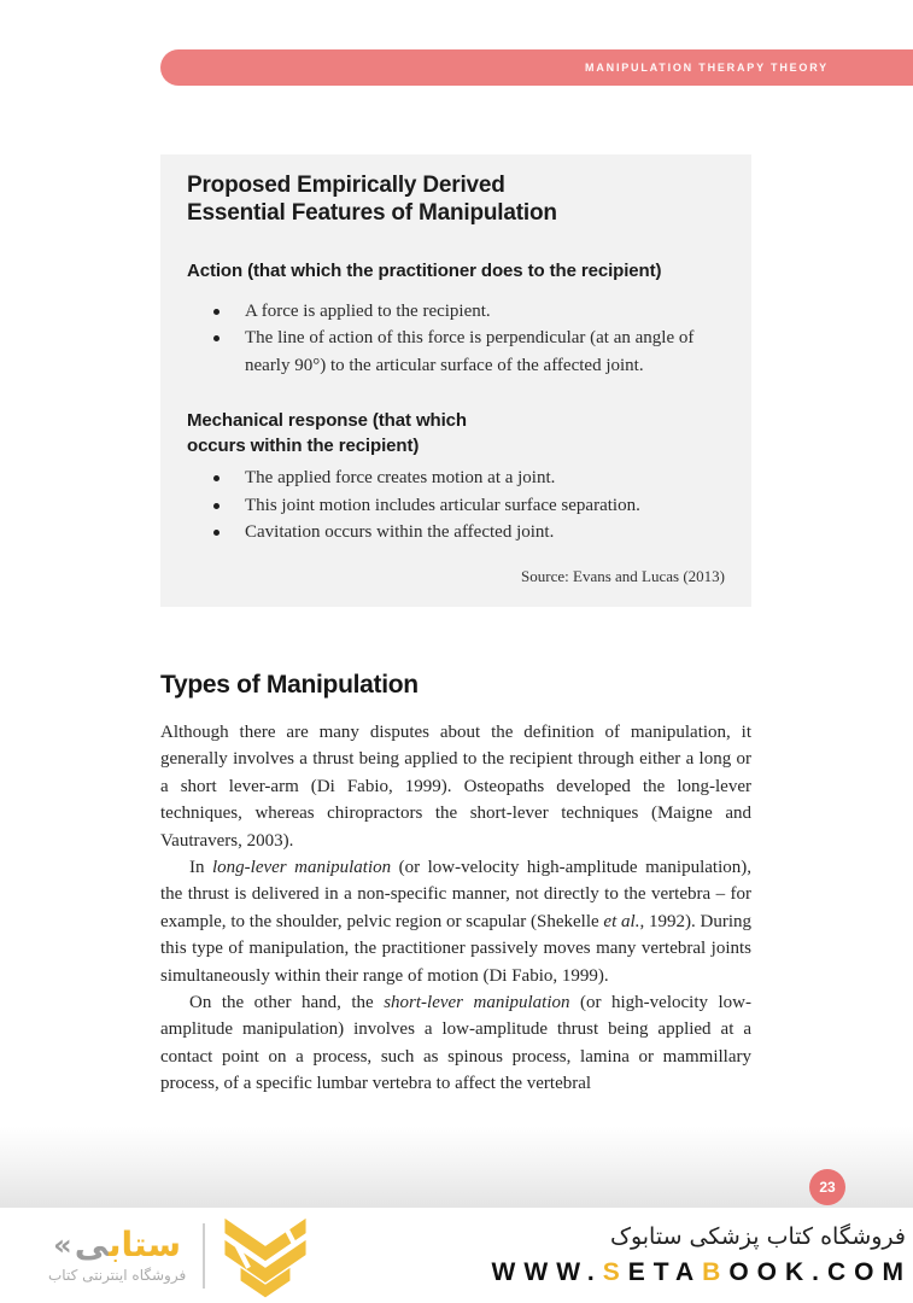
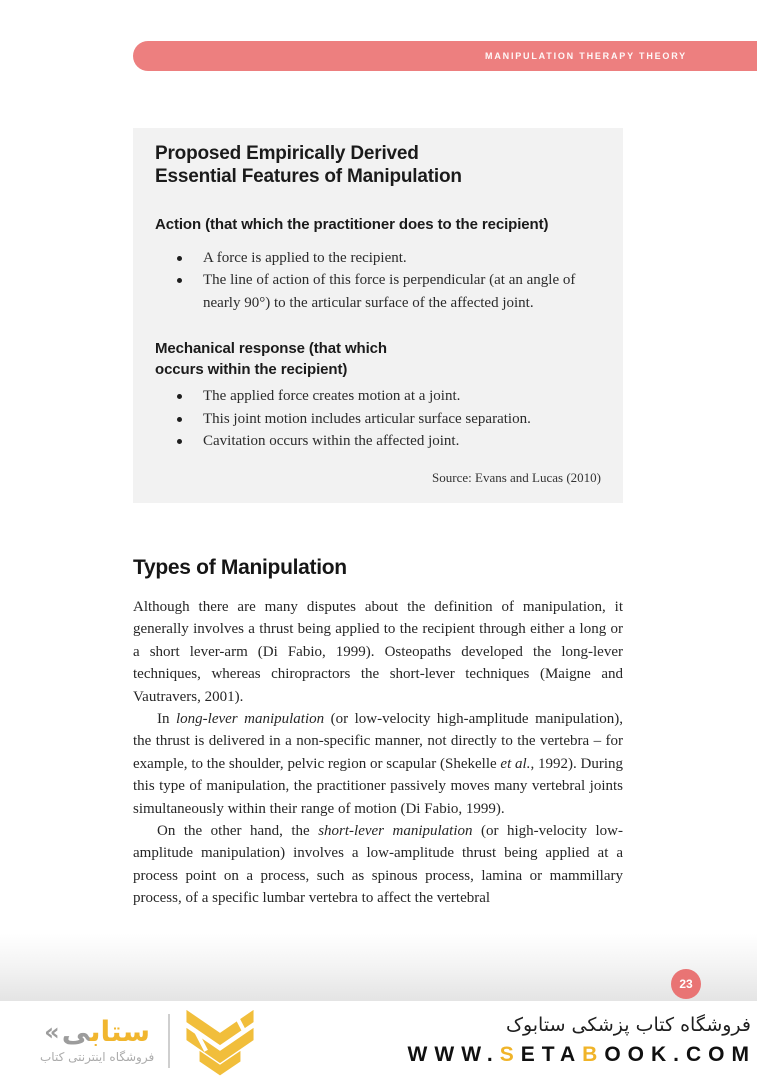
  MANIPULATION THERAPY THEORY
  Proposed Empirically Derived
  Essential Features of Manipulation
  Action (that which the practitioner does to the recipient)
  A force is applied to the recipient.
  The line of action of this force is perpendicular (at an angle of nearly 90°) to the articular surface of the affected joint.
  Mechanical response (that which
  occurs within the recipient)
  The applied force creates motion at a joint.
  This joint motion includes articular surface separation.
  Cavitation occurs within the affected joint.
- Source: Evans and Lucas (2013)
+ Source: Evans and Lucas (2010)
  Types of Manipulation
- Although there are many disputes about the definition of manipulation, it generally involves a thrust being applied to the recipient through either a long or a short lever-arm (Di Fabio, 1999). Osteopaths developed the long-lever techniques, whereas chiropractors the short-lever techniques (Maigne and Vautravers, 2003).
+ Although there are many disputes about the definition of manipulation, it generally involves a thrust being applied to the recipient through either a long or a short lever-arm (Di Fabio, 1999). Osteopaths developed the long-lever techniques, whereas chiropractors the short-lever techniques (Maigne and Vautravers, 2001).
  In long-lever manipulation (or low-velocity high-amplitude manipulation), the thrust is delivered in a non-specific manner, not directly to the vertebra – for example, to the shoulder, pelvic region or scapular (Shekelle et al., 1992). During this type of manipulation, the practitioner passively moves many vertebral joints simultaneously within their range of motion (Di Fabio, 1999).
- On the other hand, the short-lever manipulation (or high-velocity low-amplitude manipulation) involves a low-amplitude thrust being applied at a contact point on a process, such as spinous process, lamina or mammillary process, of a specific lumbar vertebra to affect the vertebral
+ On the other hand, the short-lever manipulation (or high-velocity low-amplitude manipulation) involves a low-amplitude thrust being applied at a process point on a process, such as spinous process, lamina or mammillary process, of a specific lumbar vertebra to affect the vertebral
  23
  «
  ستابی
  فروشگاه اینترنتی کتاب
  فروشگاه کتاب پزشکی ستابوک
  WWW.SETABOOK.COM
